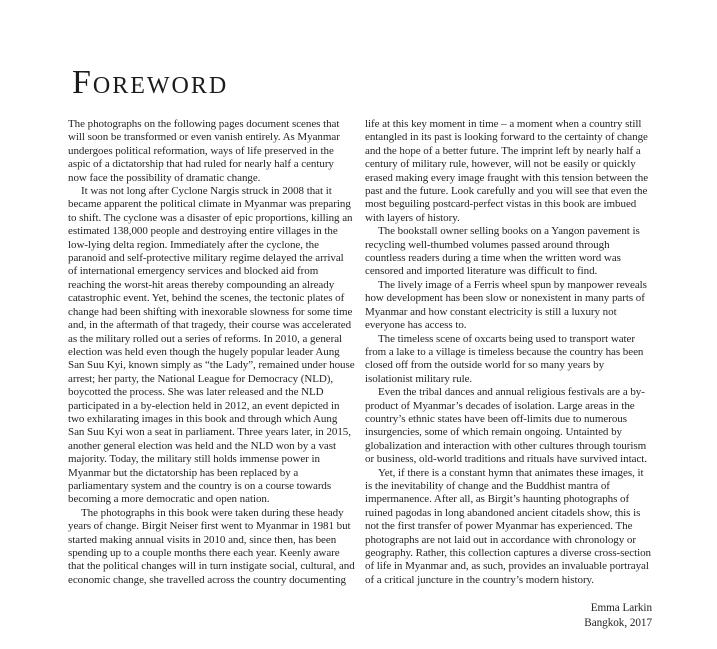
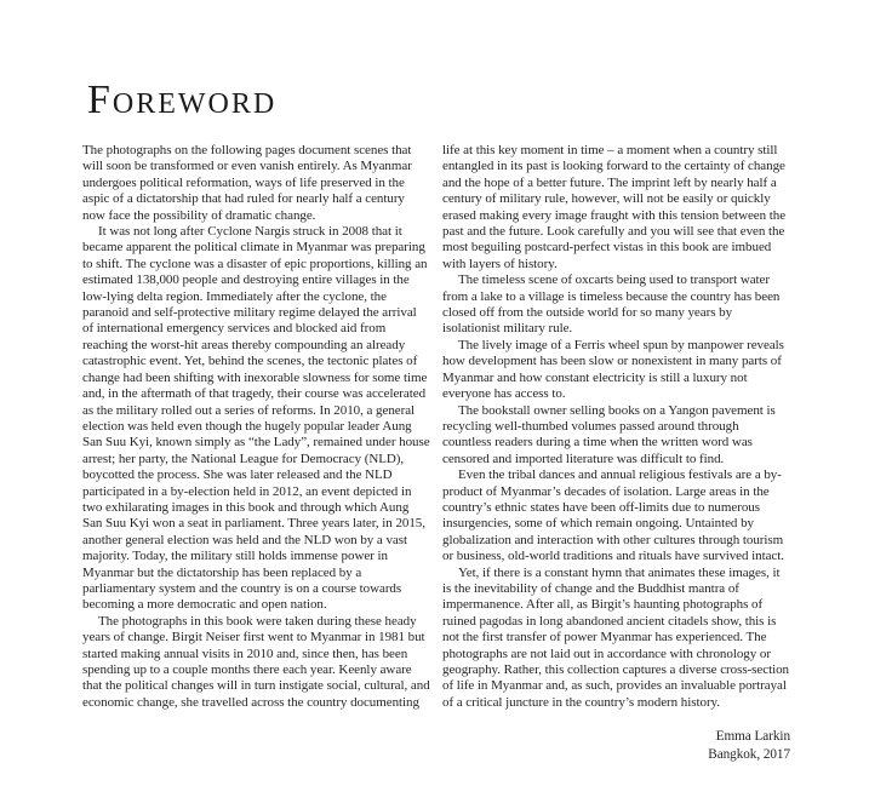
  Foreword
  The photographs on the following pages document scenes that will soon be transformed or even vanish entirely. As Myanmar undergoes political reformation, ways of life preserved in the aspic of a dictatorship that had ruled for nearly half a century now face the possibility of dramatic change.
  It was not long after Cyclone Nargis struck in 2008 that it became apparent the political climate in Myanmar was preparing to shift. The cyclone was a disaster of epic proportions, killing an estimated 138,000 people and destroying entire villages in the low-lying delta region. Immediately after the cyclone, the paranoid and self-protective military regime delayed the arrival of international emergency services and blocked aid from reaching the worst-hit areas thereby compounding an already catastrophic event. Yet, behind the scenes, the tectonic plates of change had been shifting with inexorable slowness for some time and, in the aftermath of that tragedy, their course was accelerated as the military rolled out a series of reforms. In 2010, a general election was held even though the hugely popular leader Aung San Suu Kyi, known simply as “the Lady”, remained under house arrest; her party, the National League for Democracy (NLD), boycotted the process. She was later released and the NLD participated in a by-election held in 2012, an event depicted in two exhilarating images in this book and through which Aung San Suu Kyi won a seat in parliament. Three years later, in 2015, another general election was held and the NLD won by a vast majority. Today, the military still holds immense power in Myanmar but the dictatorship has been replaced by a parliamentary system and the country is on a course towards becoming a more democratic and open nation.
  The photographs in this book were taken during these heady years of change. Birgit Neiser first went to Myanmar in 1981 but started making annual visits in 2010 and, since then, has been spending up to a couple months there each year. Keenly aware that the political changes will in turn instigate social, cultural, and economic change, she travelled across the country documenting
  life at this key moment in time – a moment when a country still entangled in its past is looking forward to the certainty of change and the hope of a better future. The imprint left by nearly half a century of military rule, however, will not be easily or quickly erased making every image fraught with this tension between the past and the future. Look carefully and you will see that even the most beguiling postcard-perfect vistas in this book are imbued with layers of history.
- The bookstall owner selling books on a Yangon pavement is recycling well-thumbed volumes passed around through countless readers during a time when the written word was censored and imported literature was difficult to find.
+ The timeless scene of oxcarts being used to transport water from a lake to a village is timeless because the country has been closed off from the outside world for so many years by isolationist military rule.
  The lively image of a Ferris wheel spun by manpower reveals how development has been slow or nonexistent in many parts of Myanmar and how constant electricity is still a luxury not everyone has access to.
- The timeless scene of oxcarts being used to transport water from a lake to a village is timeless because the country has been closed off from the outside world for so many years by isolationist military rule.
+ The bookstall owner selling books on a Yangon pavement is recycling well-thumbed volumes passed around through countless readers during a time when the written word was censored and imported literature was difficult to find.
  Even the tribal dances and annual religious festivals are a by-product of Myanmar’s decades of isolation. Large areas in the country’s ethnic states have been off-limits due to numerous insurgencies, some of which remain ongoing. Untainted by globalization and interaction with other cultures through tourism or business, old-world traditions and rituals have survived intact.
  Yet, if there is a constant hymn that animates these images, it is the inevitability of change and the Buddhist mantra of impermanence. After all, as Birgit’s haunting photographs of ruined pagodas in long abandoned ancient citadels show, this is not the first transfer of power Myanmar has experienced. The photographs are not laid out in accordance with chronology or geography. Rather, this collection captures a diverse cross-section of life in Myanmar and, as such, provides an invaluable portrayal of a critical juncture in the country’s modern history.
  Emma Larkin
  Bangkok, 2017
